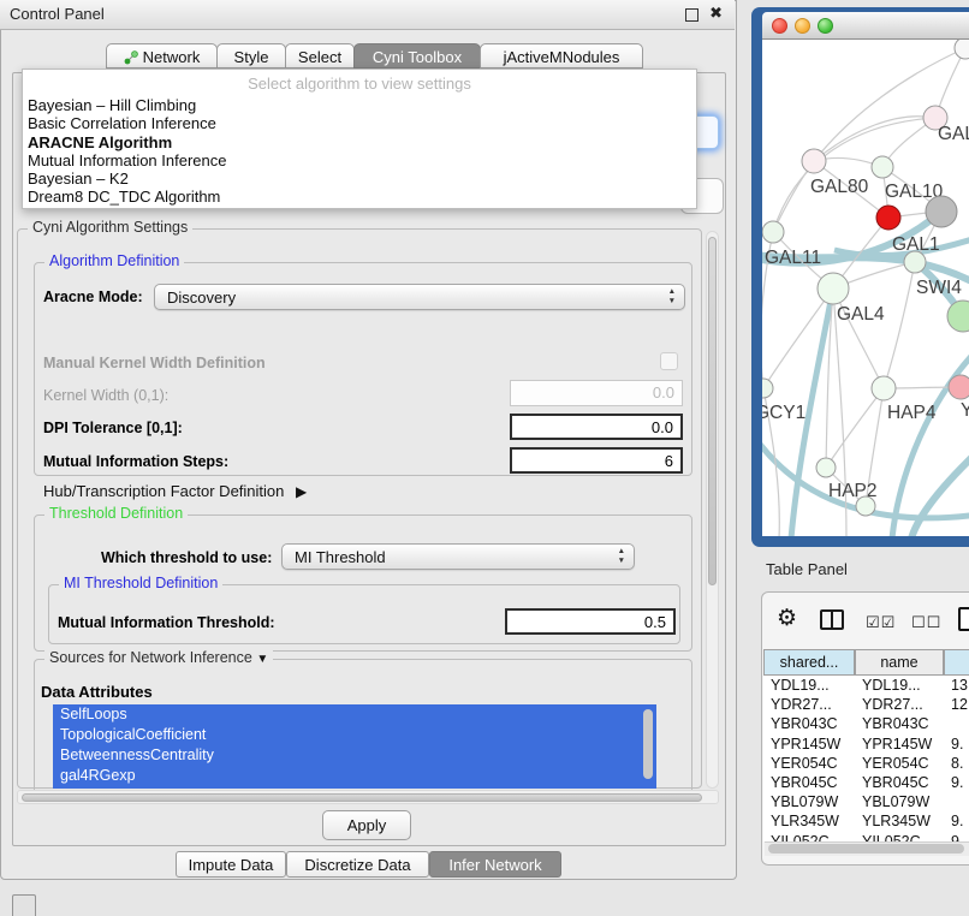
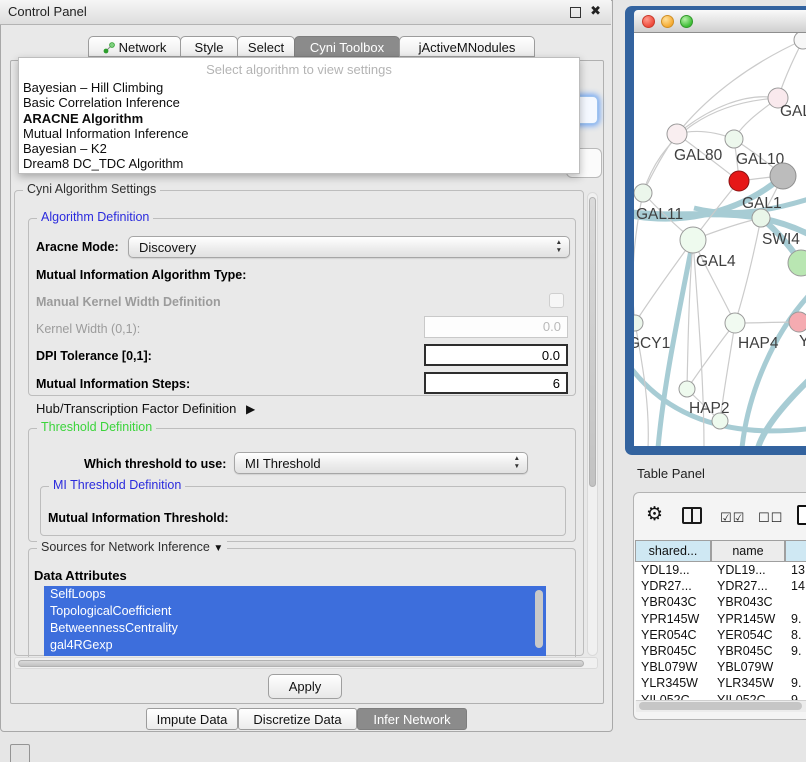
  Control Panel
  ✖
  Network
  Style
  Select
  Cyni Toolbox
  jActiveMNodules
  Select algorithm to view settings
  Bayesian – Hill Climbing
  Basic Correlation Inference
  ARACNE Algorithm
  Mutual Information Inference
  Bayesian – K2
  Dream8 DC_TDC Algorithm
  Cyni Algorithm Settings
  Algorithm Definition
  Aracne Mode:
  Discovery
+ Mutual Information Algorithm Type:
  Manual Kernel Width Definition
  Kernel Width (0,1):
  0.0
  DPI Tolerance [0,1]:
  0.0
  Mutual Information Steps:
  6
  Hub/Transcription Factor Definition ▶
  Threshold Definition
  Which threshold to use:
  MI Threshold
  MI Threshold Definition
  Mutual Information Threshold:
- 0.5
  Sources for Network Inference ▼
  Data Attributes
  SelfLoops
  TopologicalCoefficient
  BetweennessCentrality
  gal4RGexp
  Apply
  Impute Data
  Discretize Data
  Infer Network
  GAL80
  GAL10
  GAL1
  GAL11
  GAL4
  SWI4
  GCY1
  HAP4
  Y
  HAP2
  Table Panel
  ⚙
  ☑☑
  ☐☐
  shared...
  name
  YDL19...
  YDL19...
  13
  YDR27...
  YDR27...
- 12
+ 14
  YBR043C
  YBR043C
  YPR145W
  YPR145W
  9.
  YER054C
  YER054C
  8.
  YBR045C
  YBR045C
  9.
  YBL079W
  YBL079W
  YLR345W
  YLR345W
  9.
